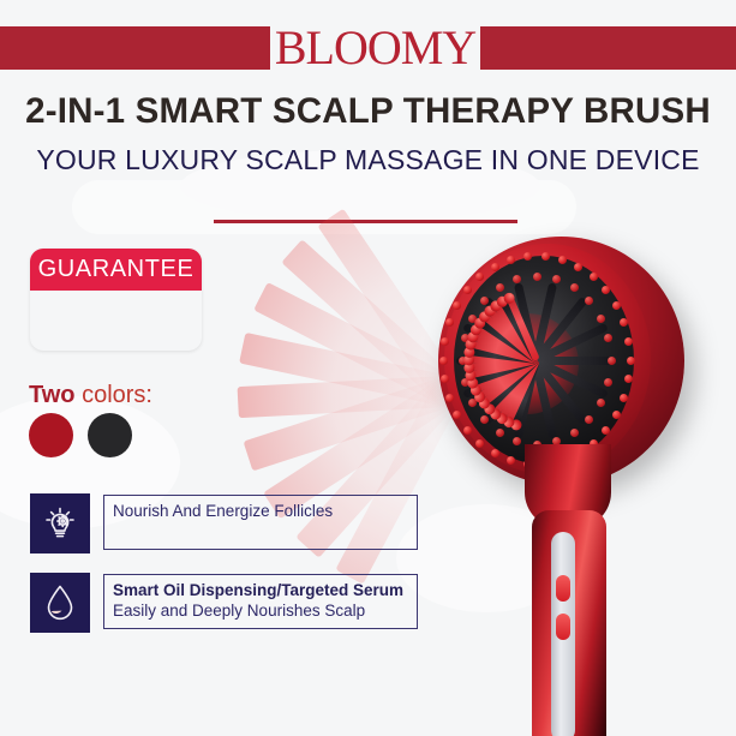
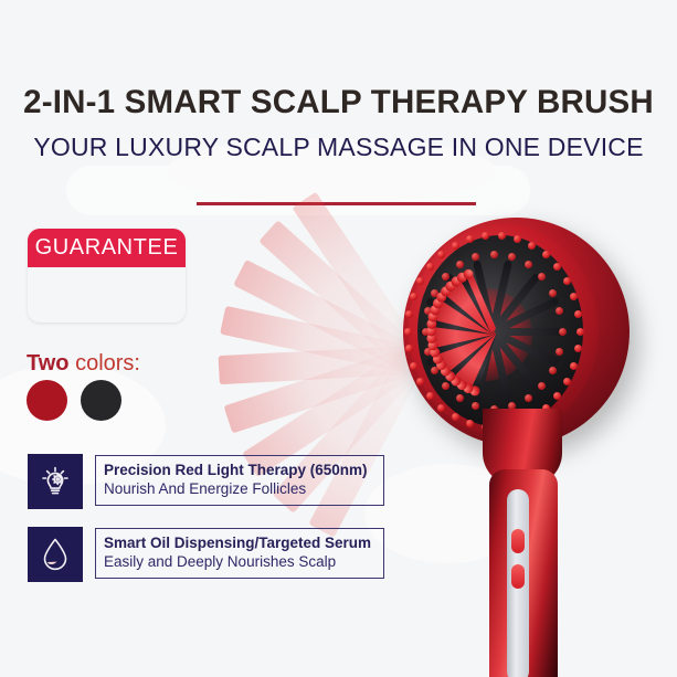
- BLOOMY
  2-IN-1 SMART SCALP THERAPY BRUSH
  YOUR LUXURY SCALP MASSAGE IN ONE DEVICE
  GUARANTEE
  Two colors:
+ Precision Red Light Therapy (650nm)
  Nourish And Energize Follicles
  Smart Oil Dispensing/Targeted Serum
  Easily and Deeply Nourishes Scalp
